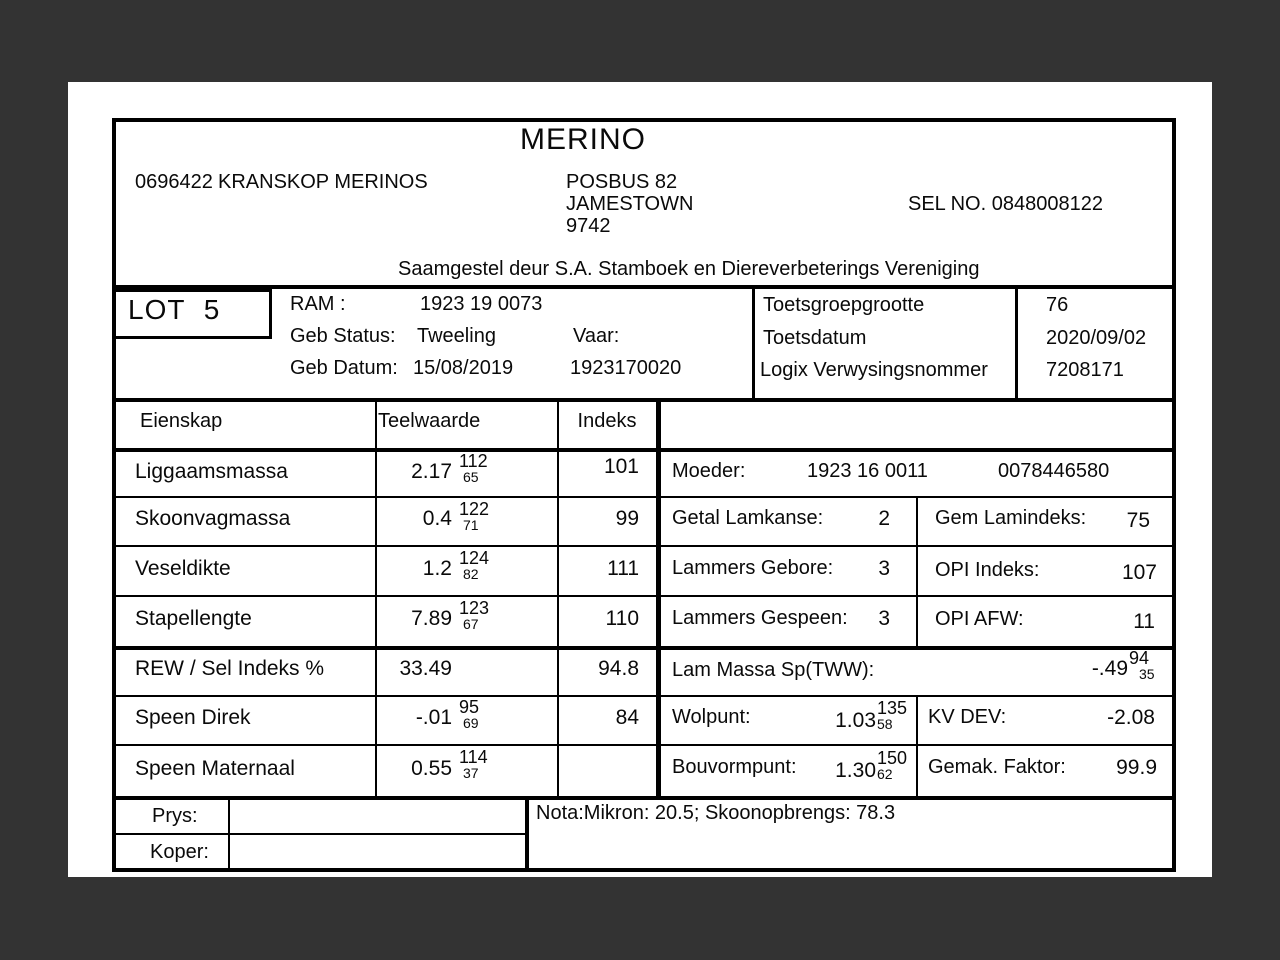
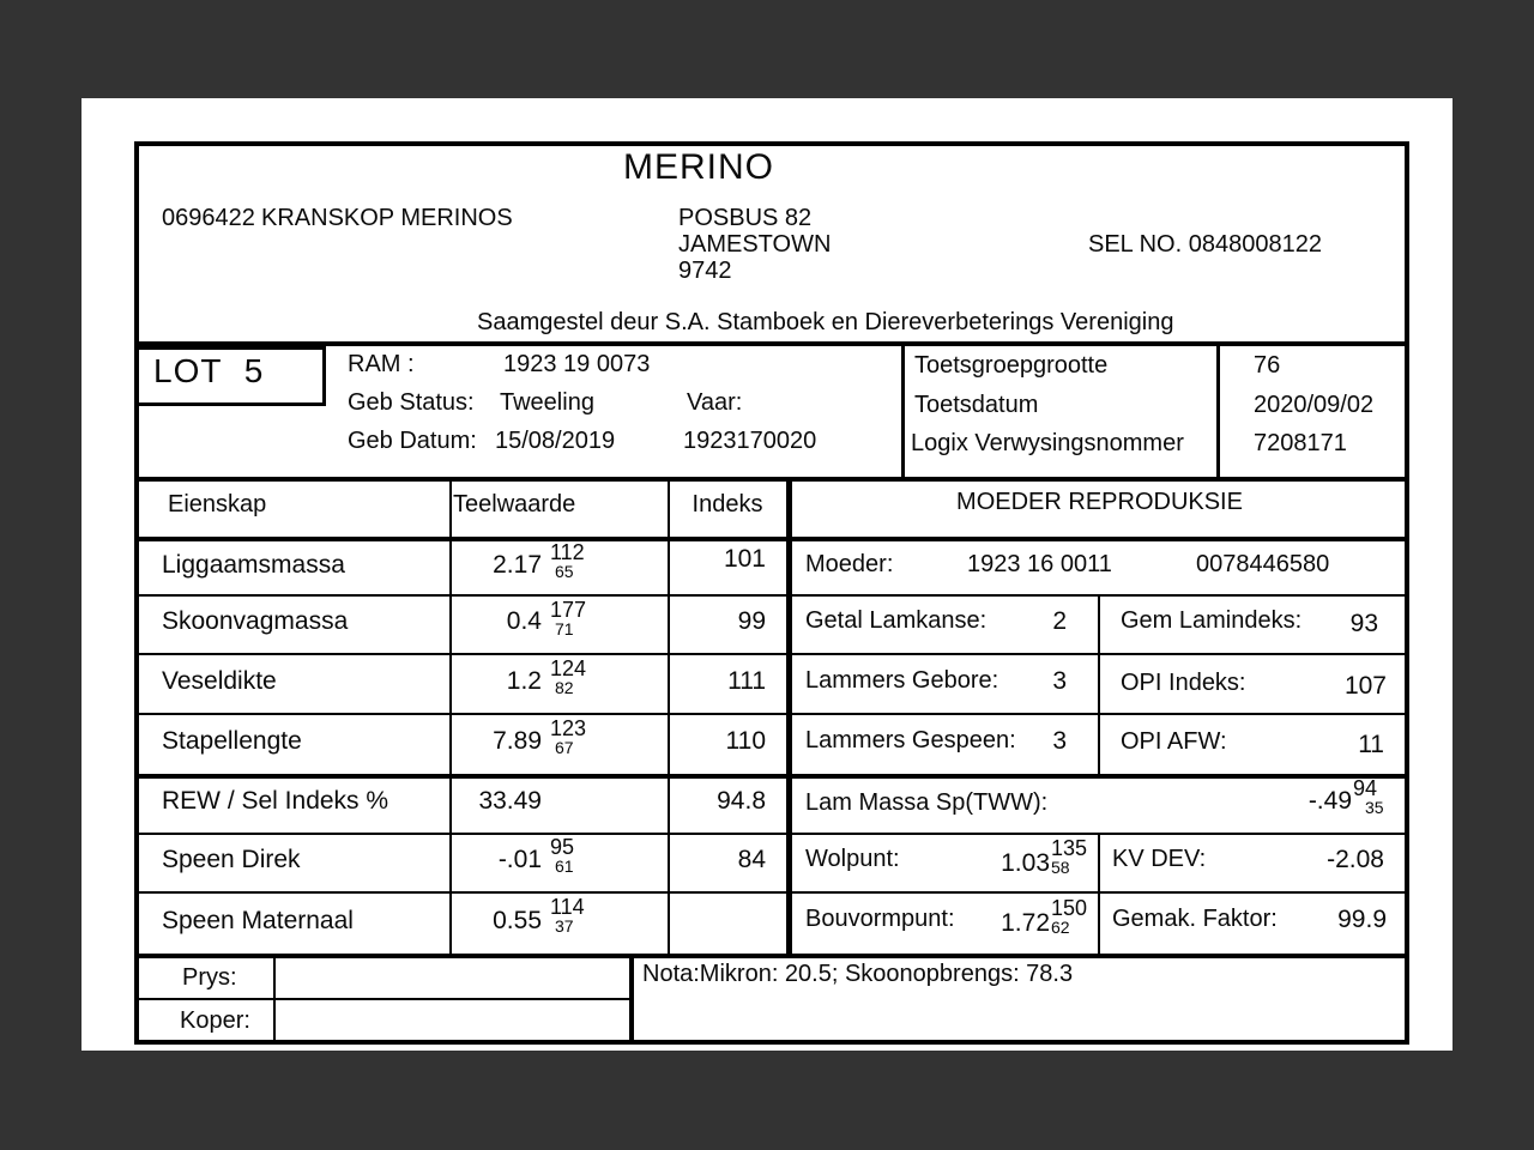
  MERINO
  0696422
  KRANSKOP MERINOS
  POSBUS 82
  JAMESTOWN
  9742
  SEL NO. 0848008122
  Saamgestel deur S.A. Stamboek en Diereverbeterings Vereniging
  LOT 5
  RAM :
  1923 19 0073
  Geb Status:
  Tweeling
  Vaar:
  Geb Datum:
  15/08/2019
  1923170020
  Toetsgroepgrootte
  76
  Toetsdatum
  2020/09/02
  Logix Verwysingsnommer
  7208171
  Eienskap
  Teelwaarde
  Indeks
+ MOEDER REPRODUKSIE
  Liggaamsmassa
  2.17
  112
  65
  101
  Skoonvagmassa
  0.4
- 122
+ 177
  71
  99
  Veseldikte
  1.2
  124
  82
  111
  Stapellengte
  7.89
  123
  67
  110
  REW / Sel Indeks %
  33.49
  94.8
  Speen Direk
  -.01
  95
- 69
+ 61
  84
  Speen Maternaal
  0.55
  114
  37
  Moeder:
  1923 16 0011
  0078446580
  Getal Lamkanse:
  2
  Gem Lamindeks:
- 75
+ 93
  Lammers Gebore:
  3
  OPI Indeks:
  107
  Lammers Gespeen:
  3
  OPI AFW:
  11
  Lam Massa Sp(TWW):
  -.49
  94
  35
  Wolpunt:
  1.03
  135
  58
  KV DEV:
  -2.08
  Bouvormpunt:
- 1.30
+ 1.72
  150
  62
  Gemak. Faktor:
  99.9
  Prys:
  Koper:
  Nota:Mikron: 20.5; Skoonopbrengs: 78.3
